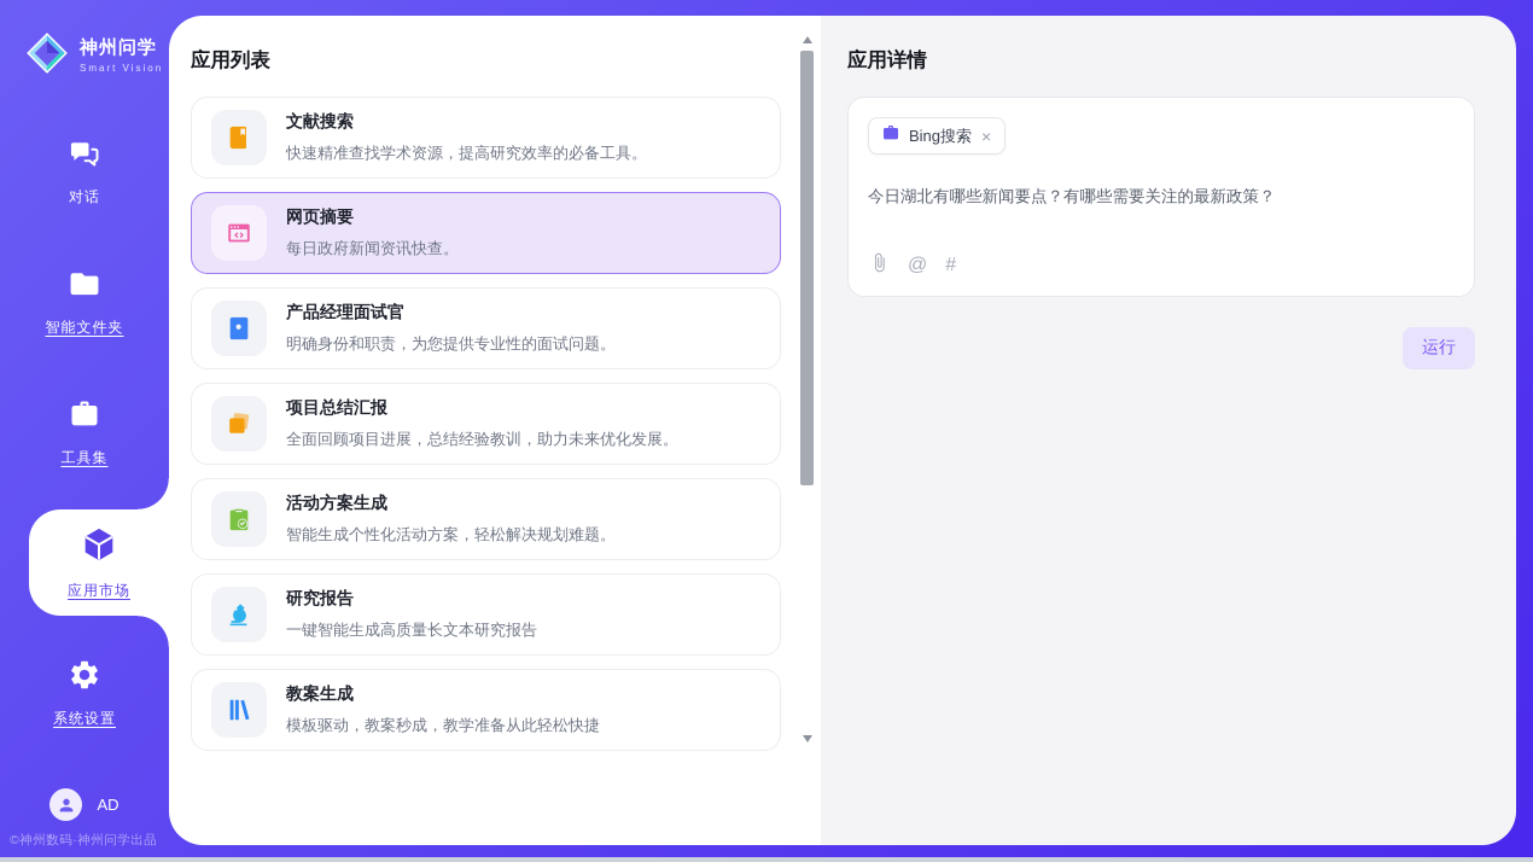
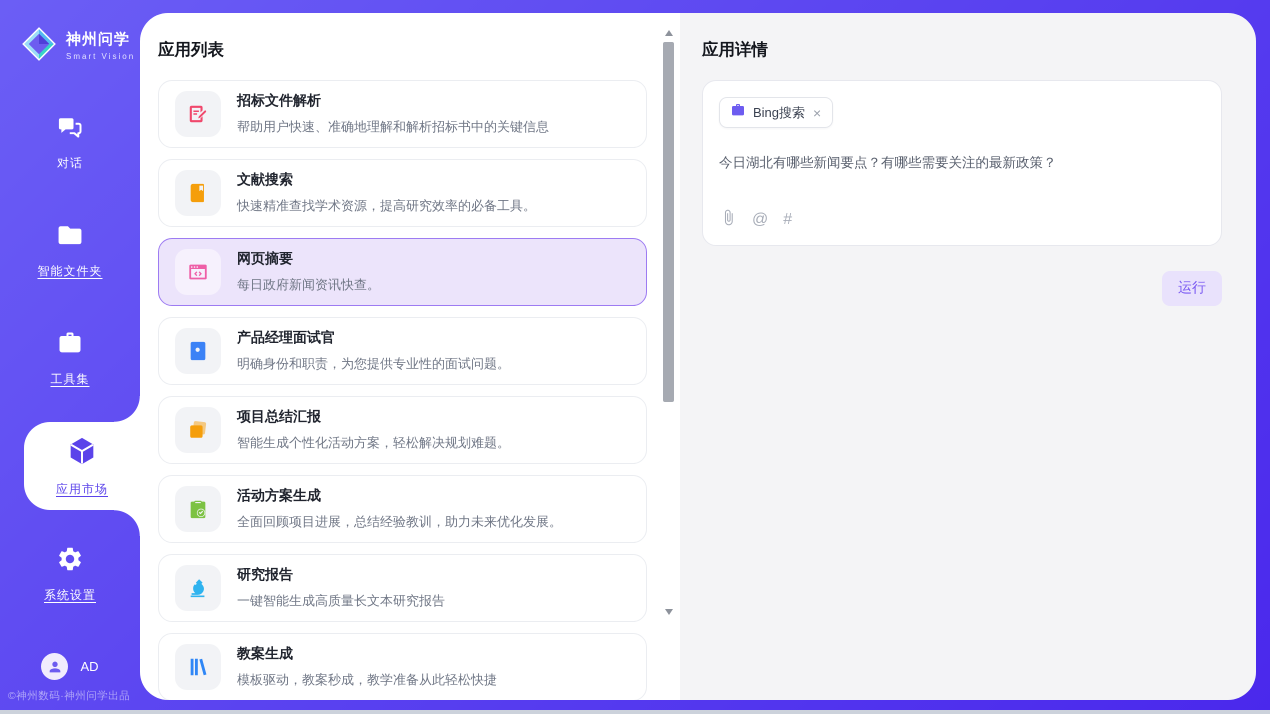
  神州问学
  Smart Vision
  对话
  智能文件夹
  工具集
  应用市场
  系统设置
  AD
  ©神州数码·神州问学出品
  应用列表
+ 招标文件解析
+ 帮助用户快速、准确地理解和解析招标书中的关键信息
  文献搜索
  快速精准查找学术资源，提高研究效率的必备工具。
  网页摘要
  每日政府新闻资讯快查。
  产品经理面试官
  明确身份和职责，为您提供专业性的面试问题。
  项目总结汇报
- 全面回顾项目进展，总结经验教训，助力未来优化发展。
+ 智能生成个性化活动方案，轻松解决规划难题。
  活动方案生成
- 智能生成个性化活动方案，轻松解决规划难题。
+ 全面回顾项目进展，总结经验教训，助力未来优化发展。
  研究报告
  一键智能生成高质量长文本研究报告
  教案生成
  模板驱动，教案秒成，教学准备从此轻松快捷
  应用详情
  Bing搜索
  ×
  今日湖北有哪些新闻要点？有哪些需要关注的最新政策？
  @
  #
  运行
